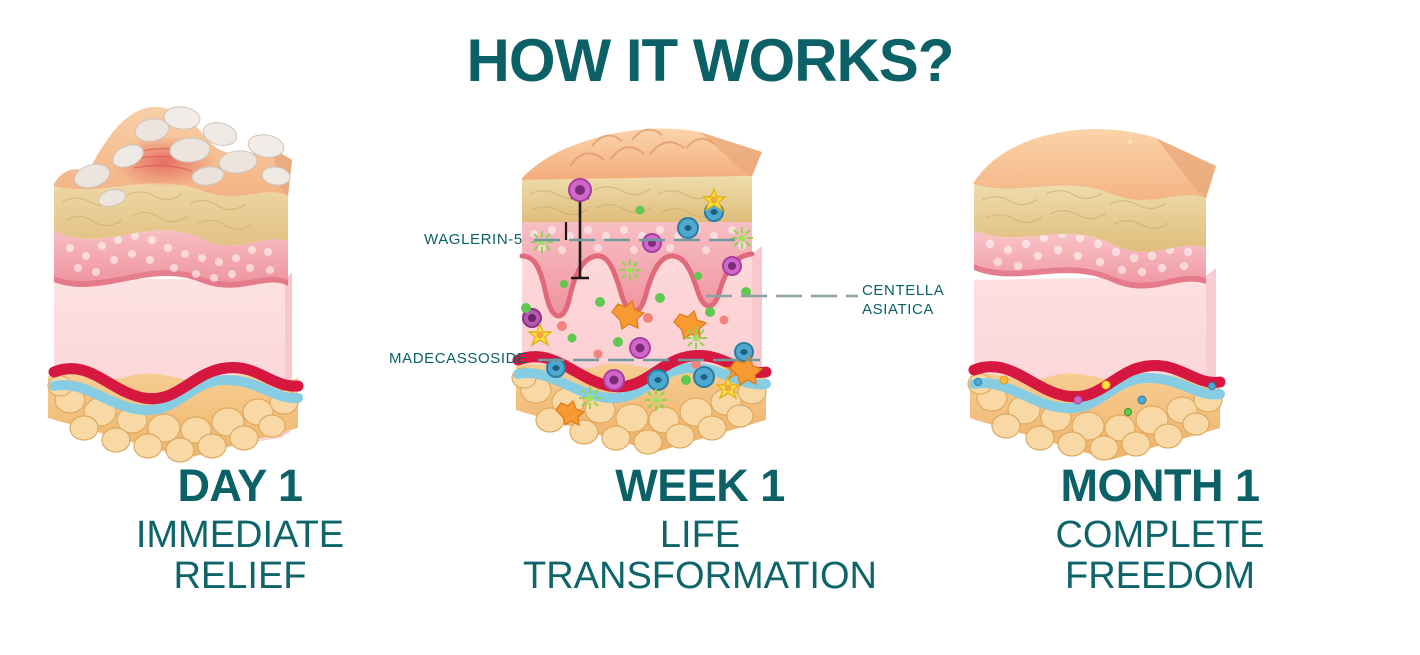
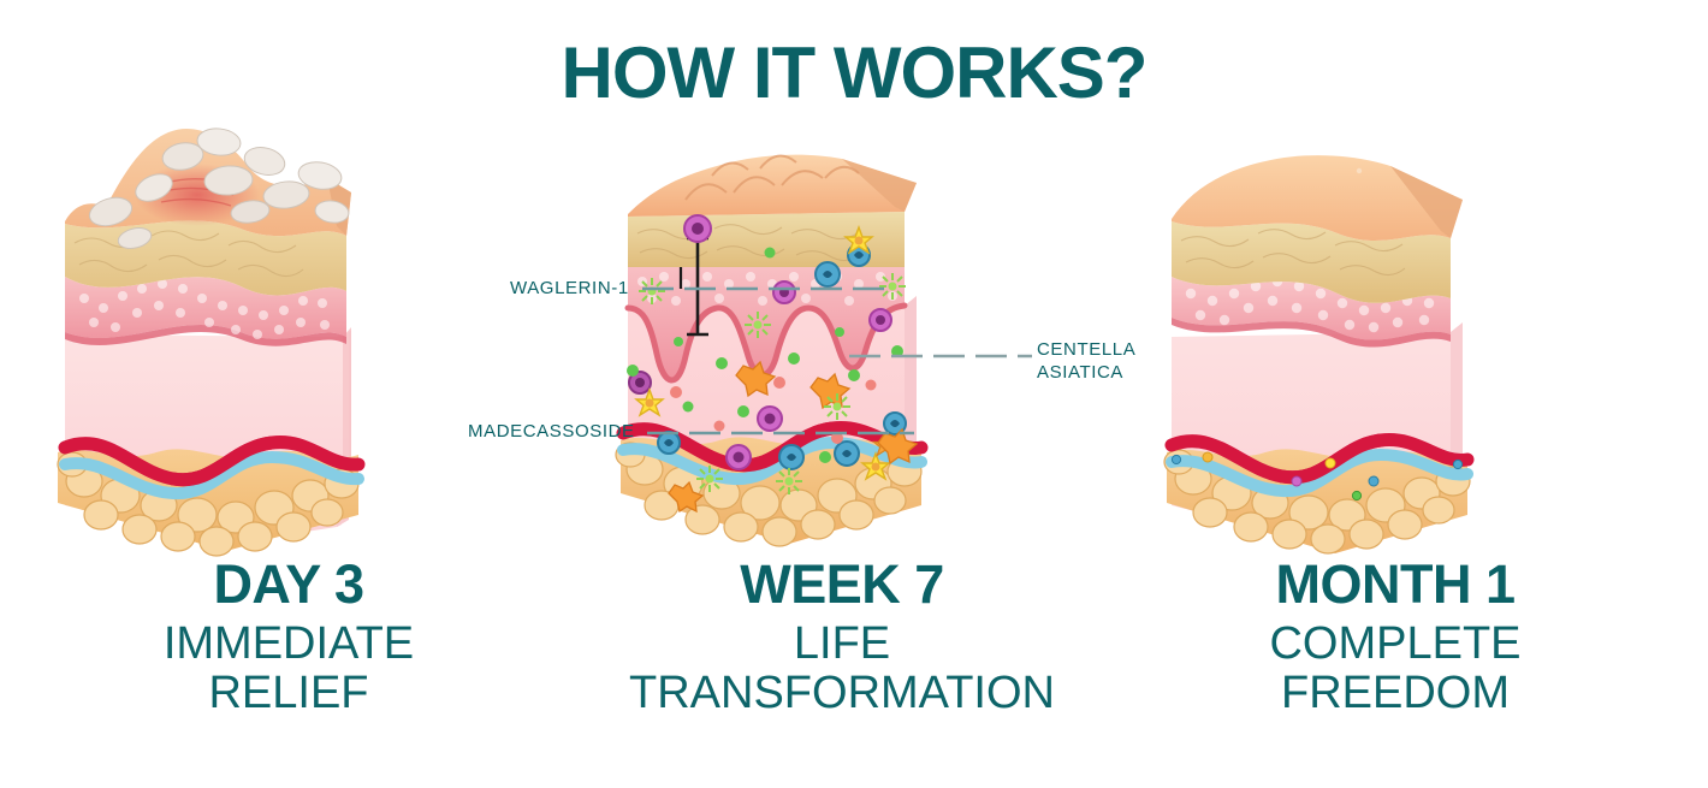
  HOW IT WORKS?
- WAGLERIN-5
+ WAGLERIN-1
  MADECASSOSIDE
  CENTELLA
  ASIATICA
- DAY 1
+ DAY 3
  IMMEDIATE
  RELIEF
- WEEK 1
+ WEEK 7
  LIFE
  TRANSFORMATION
  MONTH 1
  COMPLETE
  FREEDOM
